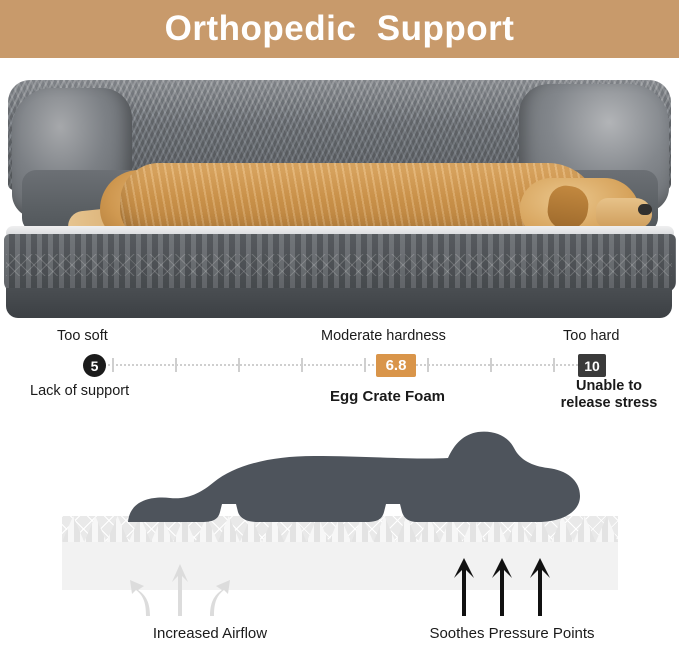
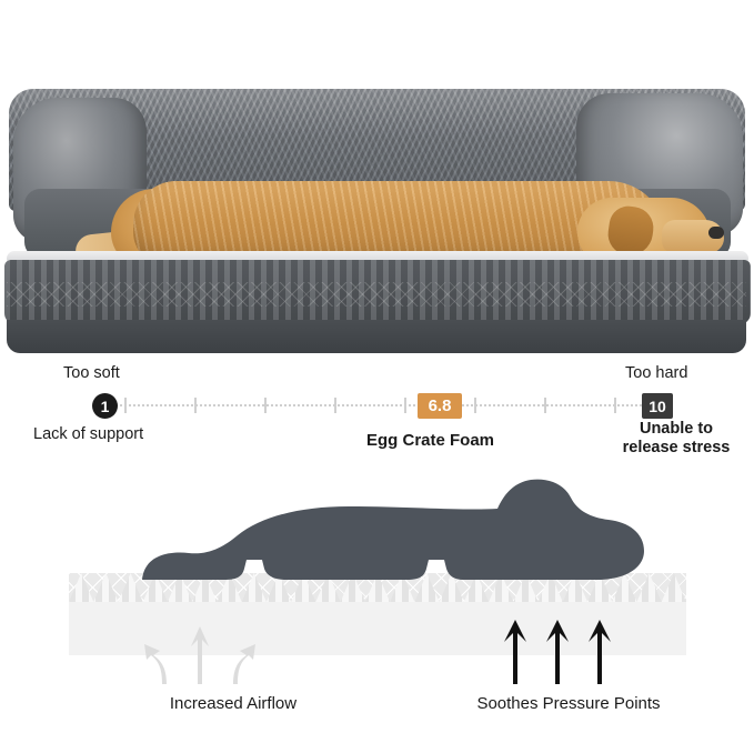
- Orthopedic Support
  Too soft
- Moderate hardness
  Too hard
- 5
+ 1
  6.8
  10
  Lack of support
  Egg Crate Foam
  Unable to
  release stress
  Increased Airflow
  Soothes Pressure Points
